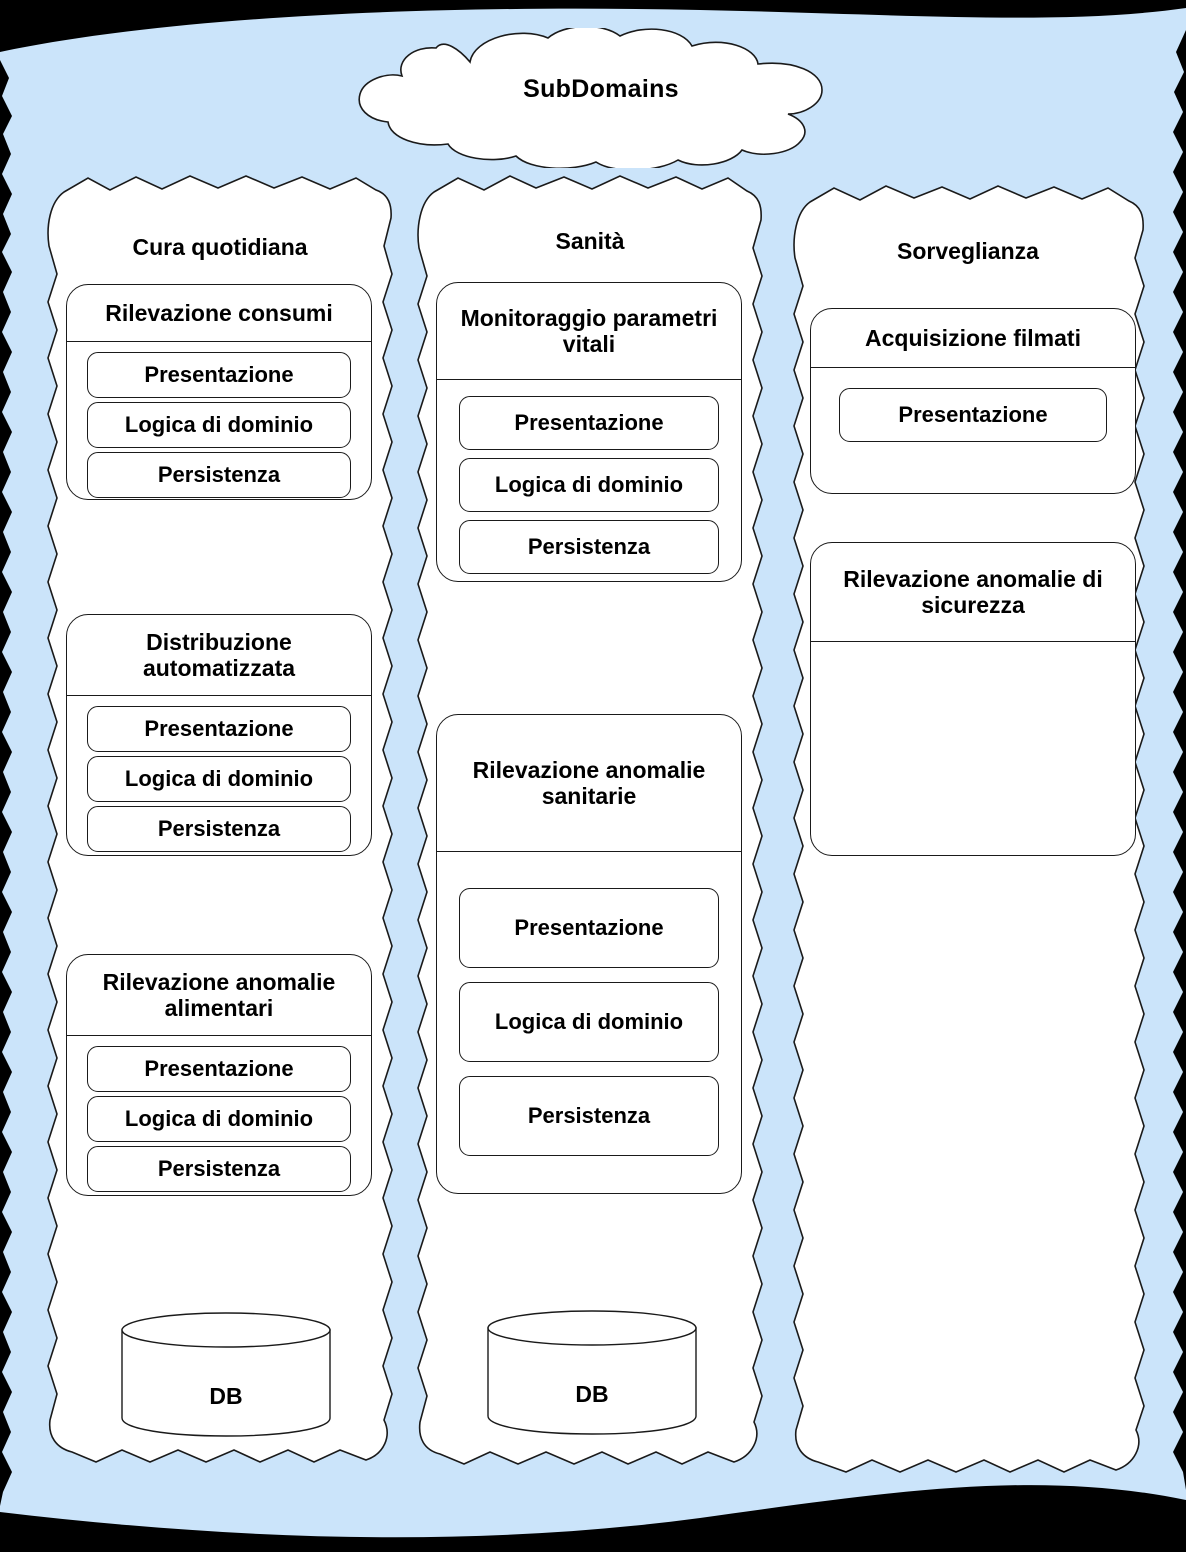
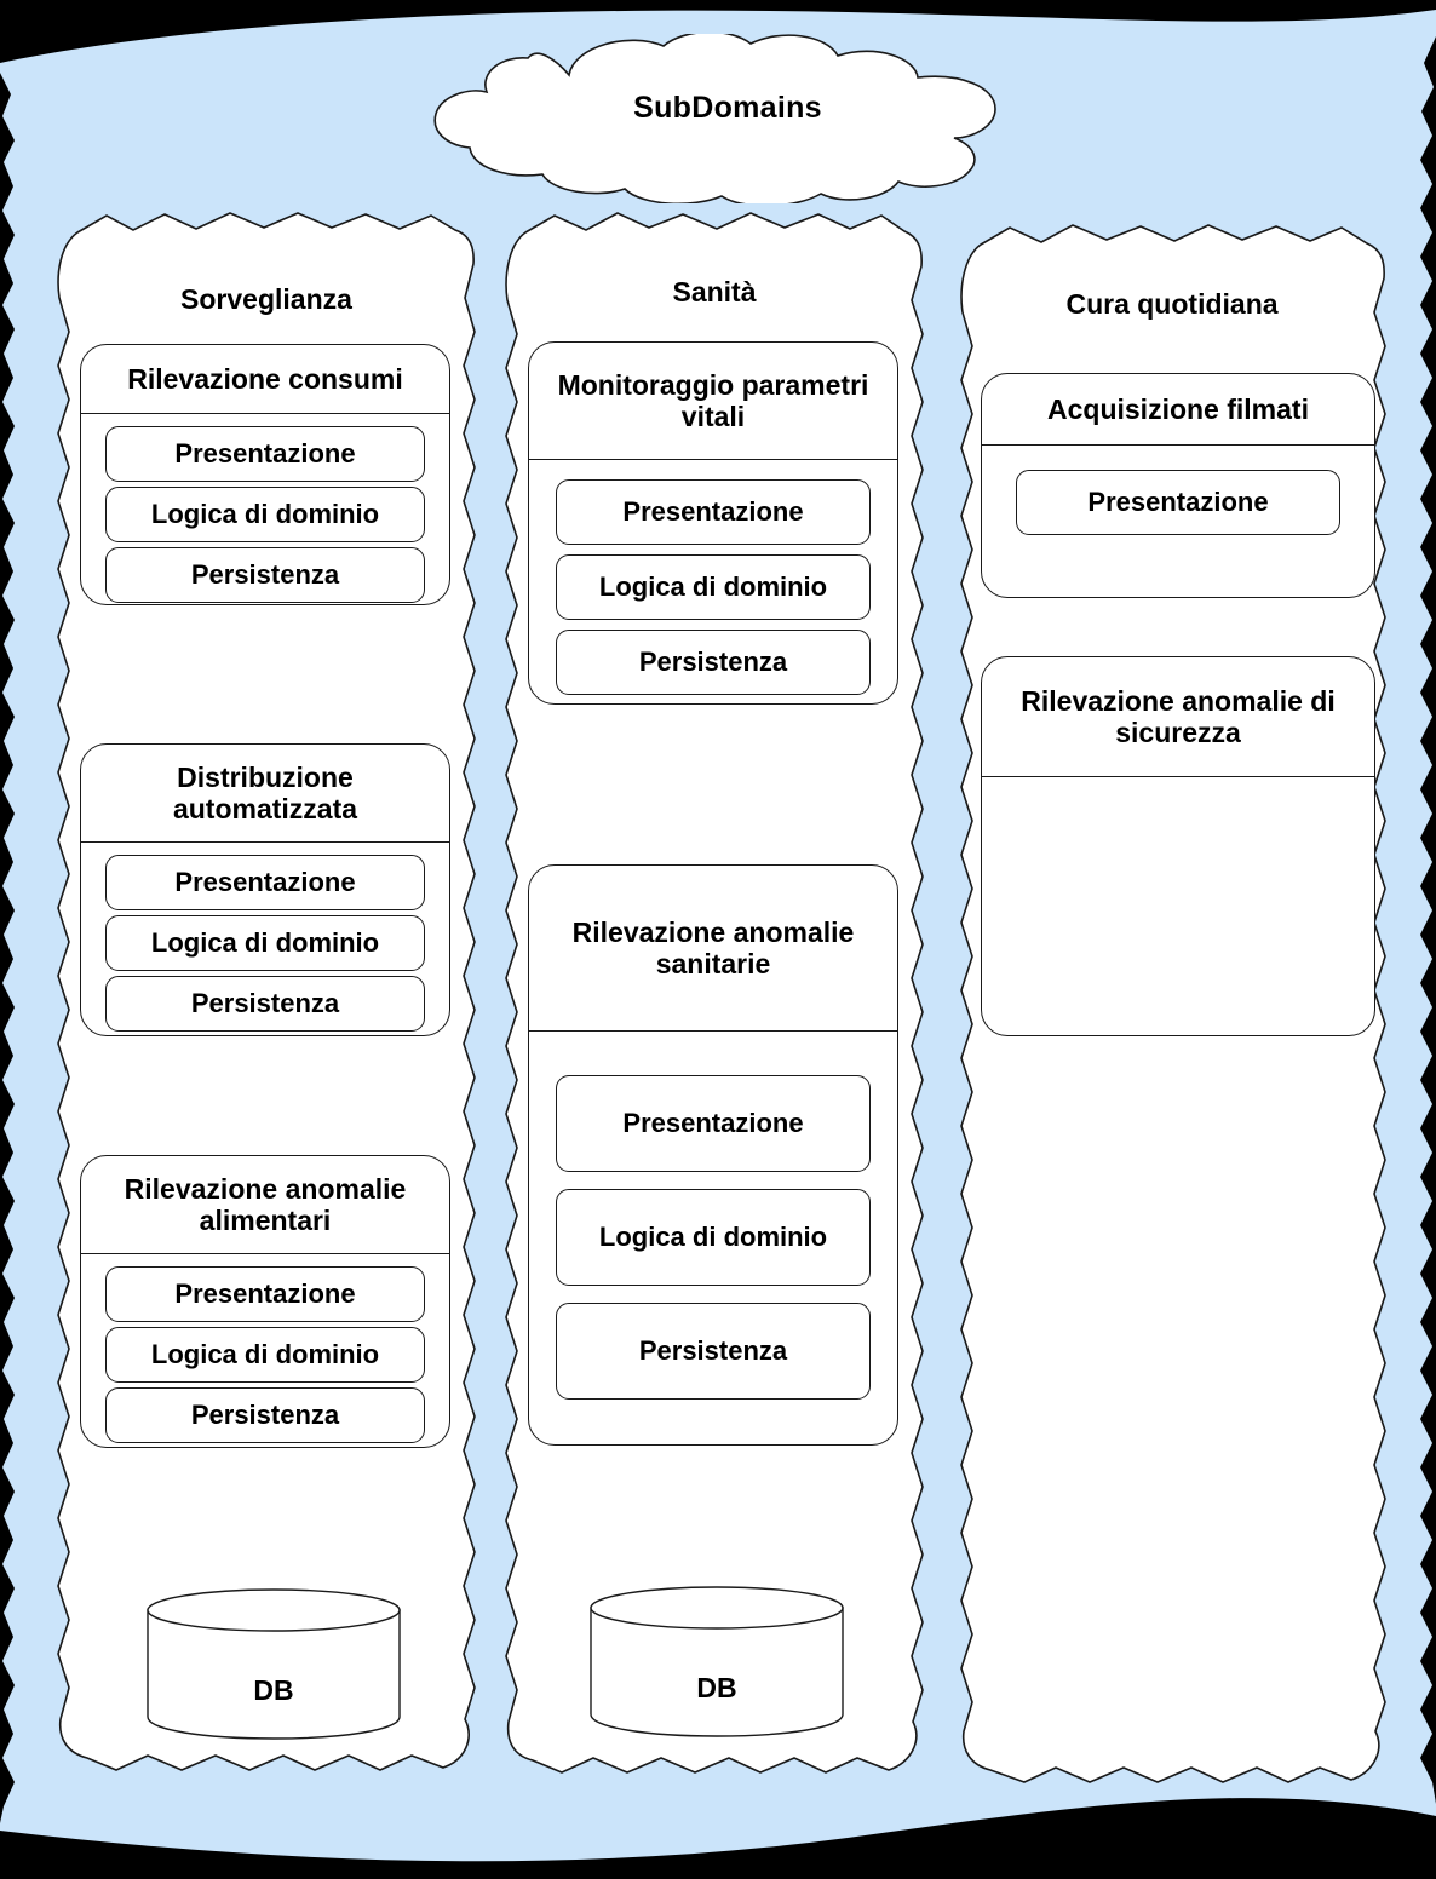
  SubDomains
- Cura quotidiana
+ Sorveglianza
  Rilevazione consumi
  Presentazione
  Logica di dominio
  Persistenza
  Distribuzione automatizzata
  Presentazione
  Logica di dominio
  Persistenza
  Rilevazione anomalie alimentari
  Presentazione
  Logica di dominio
  Persistenza
  DB
  Sanità
  Monitoraggio parametri vitali
  Presentazione
  Logica di dominio
  Persistenza
  Rilevazione anomalie sanitarie
  Presentazione
  Logica di dominio
  Persistenza
  DB
- Sorveglianza
+ Cura quotidiana
  Acquisizione filmati
  Presentazione
  Rilevazione anomalie di sicurezza
